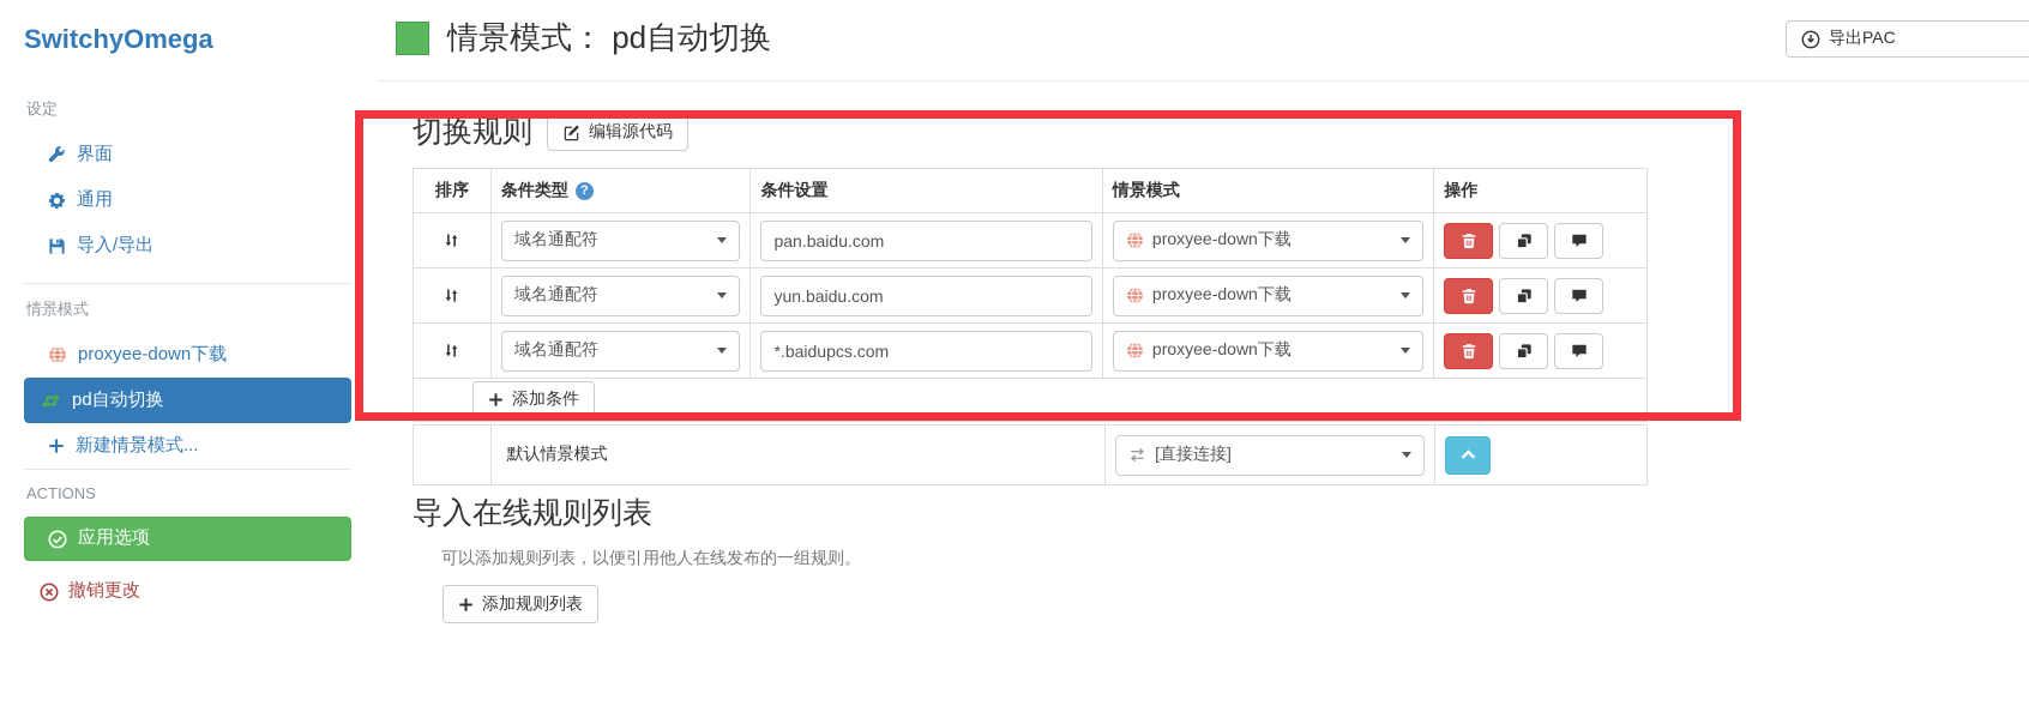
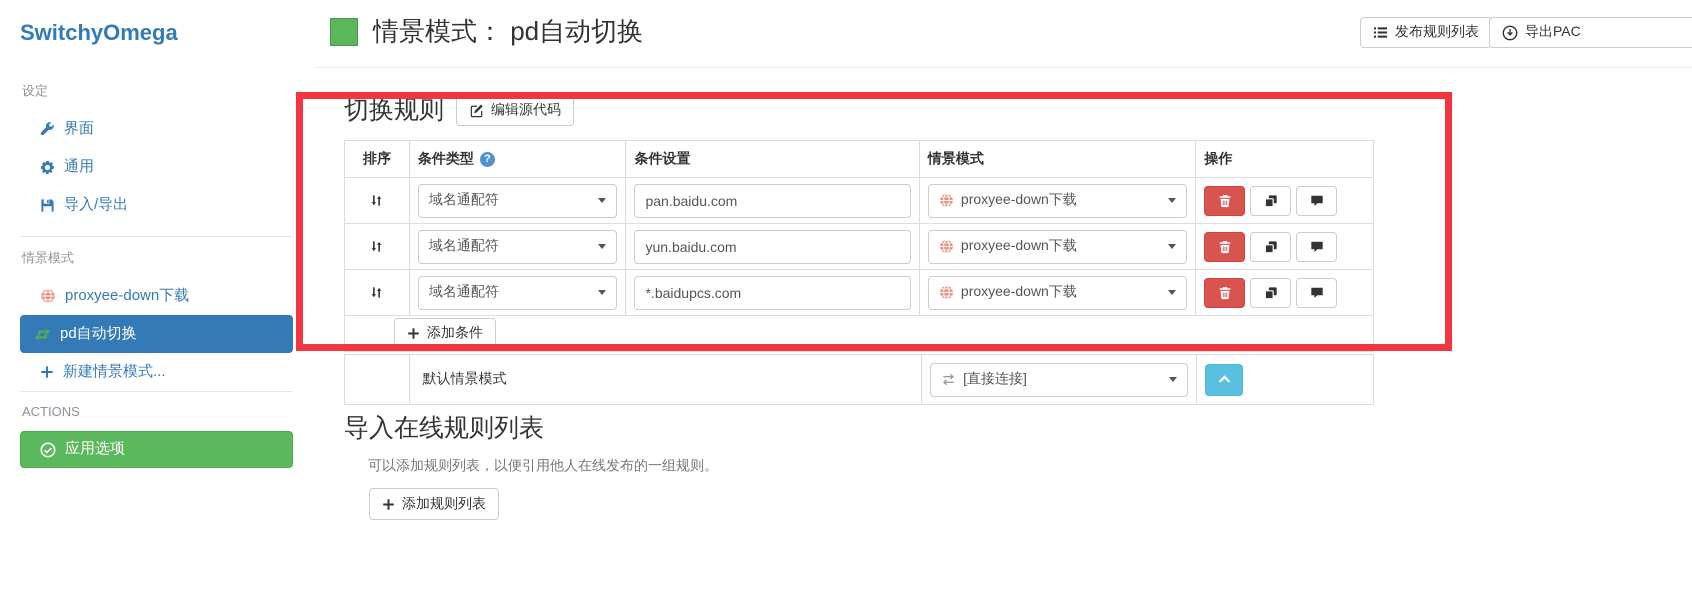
  SwitchyOmega
  设定
  界面
  通用
  导入/导出
  情景模式
  proxyee-down下载
  pd自动切换
  新建情景模式...
  ACTIONS
  应用选项
- 撤销更改
  情景模式： pd自动切换
+ 发布规则列表
  导出PAC
  切换规则
  编辑源代码
  排序
  条件类型
  条件设置
  情景模式
  操作
  域名通配符
  pan.baidu.com
  proxyee-down下载
  域名通配符
  yun.baidu.com
  proxyee-down下载
  域名通配符
  *.baidupcs.com
  proxyee-down下载
  添加条件
  默认情景模式
  [直接连接]
  导入在线规则列表
  可以添加规则列表，以便引用他人在线发布的一组规则。
  添加规则列表
